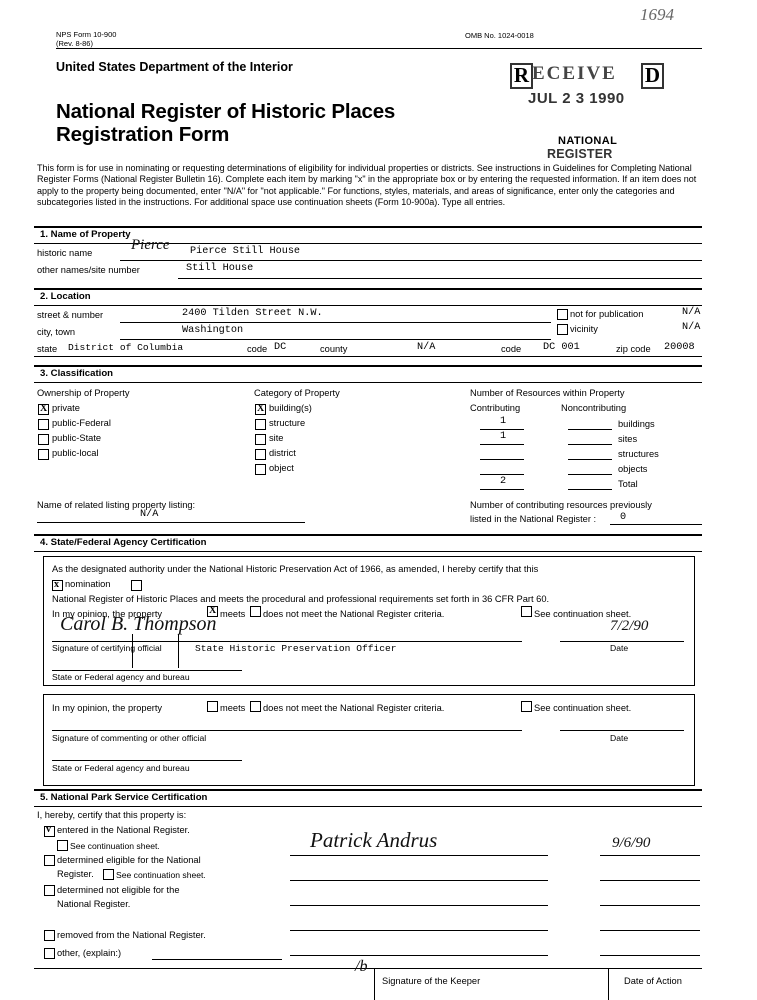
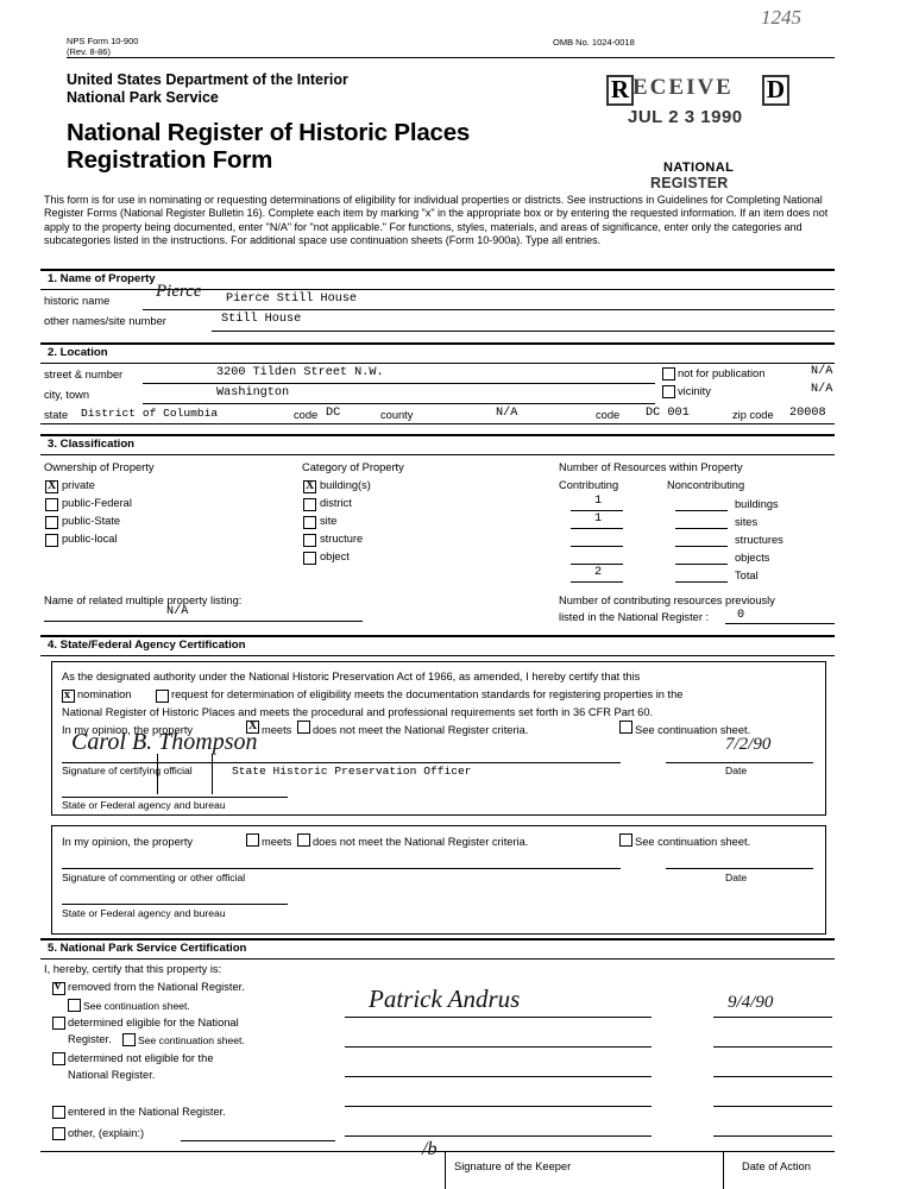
  NPS Form 10-900
  (Rev. 8-86)
  OMB No. 1024-0018
- 1694
+ 1245
  United States Department of the Interior
+ National Park Service
  National Register of Historic Places
  Registration Form
  R
  ECEIVE
  D
  JUL 2 3 1990
  NATIONAL
  REGISTER
  This form is for use in nominating or requesting determinations of eligibility for individual properties or districts. See instructions in Guidelines for Completing National Register Forms (National Register Bulletin 16). Complete each item by marking "x" in the appropriate box or by entering the requested information. If an item does not apply to the property being documented, enter "N/A" for "not applicable." For functions, styles, materials, and areas of significance, enter only the categories and subcategories listed in the instructions. For additional space use continuation sheets (Form 10-900a). Type all entries.
  1. Name of Property
  historic name
  Pierce
  Pierce Still House
  other names/site number
  Still House
  2. Location
  street & number
- 2400 Tilden Street N.W.
+ 3200 Tilden Street N.W.
  not for publication
  N/A
  city, town
  Washington
  vicinity
  N/A
  state
  District of Columbia
  code
  DC
  county
  N/A
  code
  DC 001
  zip code
  20008
  3. Classification
  Ownership of Property
  Category of Property
  Number of Resources within Property
  X
  private
  public-Federal
  public-State
  public-local
  X
  building(s)
- structure
+ district
  site
- district
+ structure
  object
  Contributing
  Noncontributing
  1
  buildings
  1
  sites
  structures
  objects
  2
  Total
- Name of related listing property listing:
+ Name of related multiple property listing:
  N/A
  Number of contributing resources previously
  listed in the National Register :
  0
  4. State/Federal Agency Certification
  As the designated authority under the National Historic Preservation Act of 1966, as amended, I hereby certify that this
  x
  nomination
+ request for determination of eligibility meets the documentation standards for registering properties in the
  National Register of Historic Places and meets the procedural and professional requirements set forth in 36 CFR Part 60.
  In my opinion, the property
  X
  meets
  does not meet the National Register criteria.
  See continuation sheet.
  Carol B. Thompson
  7/2/90
  Signature of certifyin official
  Date
  State Historic Preservation Officer
  State or Federal agency and bureau
  In my opinion, the property
  meets
  does not meet the National Register criteria.
  See continuation sheet.
  Signature of commenting or other official
  Date
  State or Federal agency and bureau
  5. National Park Service Certification
  I, hereby, certify that this property is:
  v
- entered in the National Register.
+ removed from the National Register.
  See continuation sheet.
  determined eligible for the National
  Register.
  See continuation sheet.
  determined not eligible for the
  National Register.
- removed from the National Register.
+ entered in the National Register.
  other, (explain:)
  Patrick Andrus
- 9/6/90
+ 9/4/90
  /b
  Signature of the Keeper
  Date of Action
